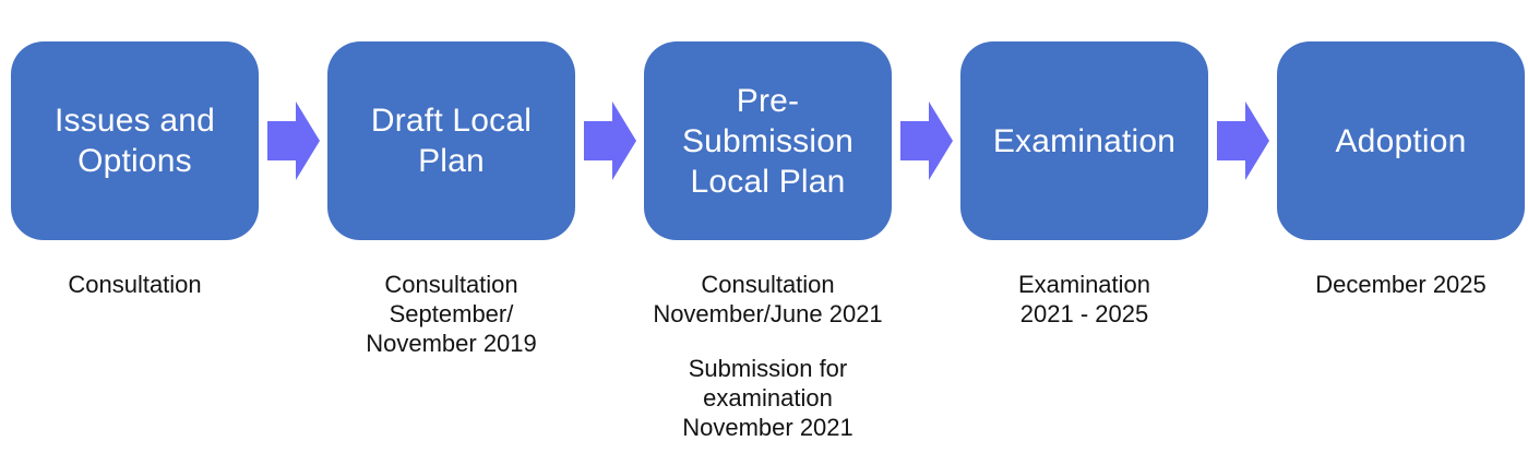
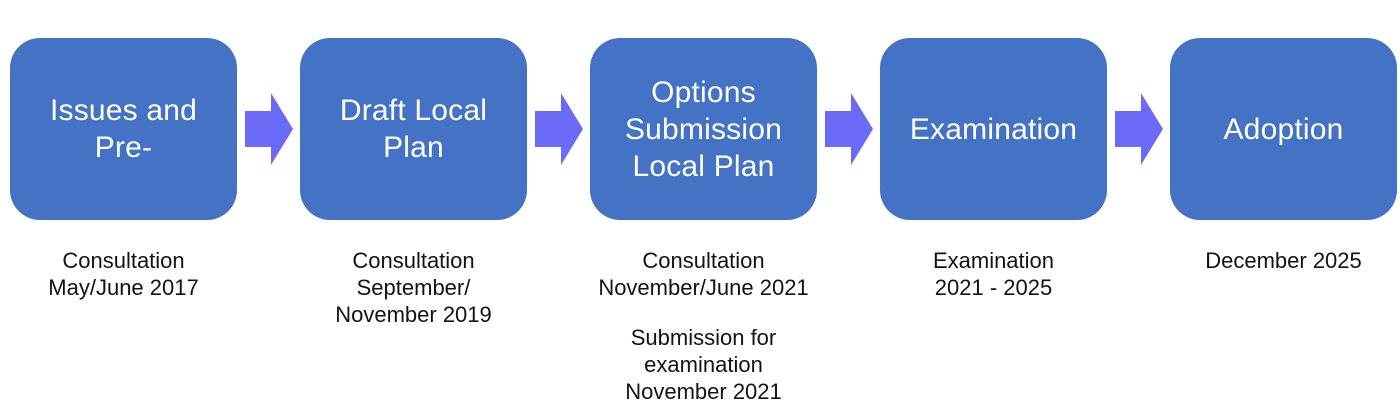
  Issues and
- Options
+ Pre-
  Consultation
+ May/June 2017
  Draft Local
  Plan
  Consultation
  September/
  November 2019
- Pre-
+ Options
  Submission
  Local Plan
  Consultation
  November/June 2021
  Submission for
  examination
  November 2021
  Examination
  Examination
  2021 - 2025
  Adoption
  December 2025
